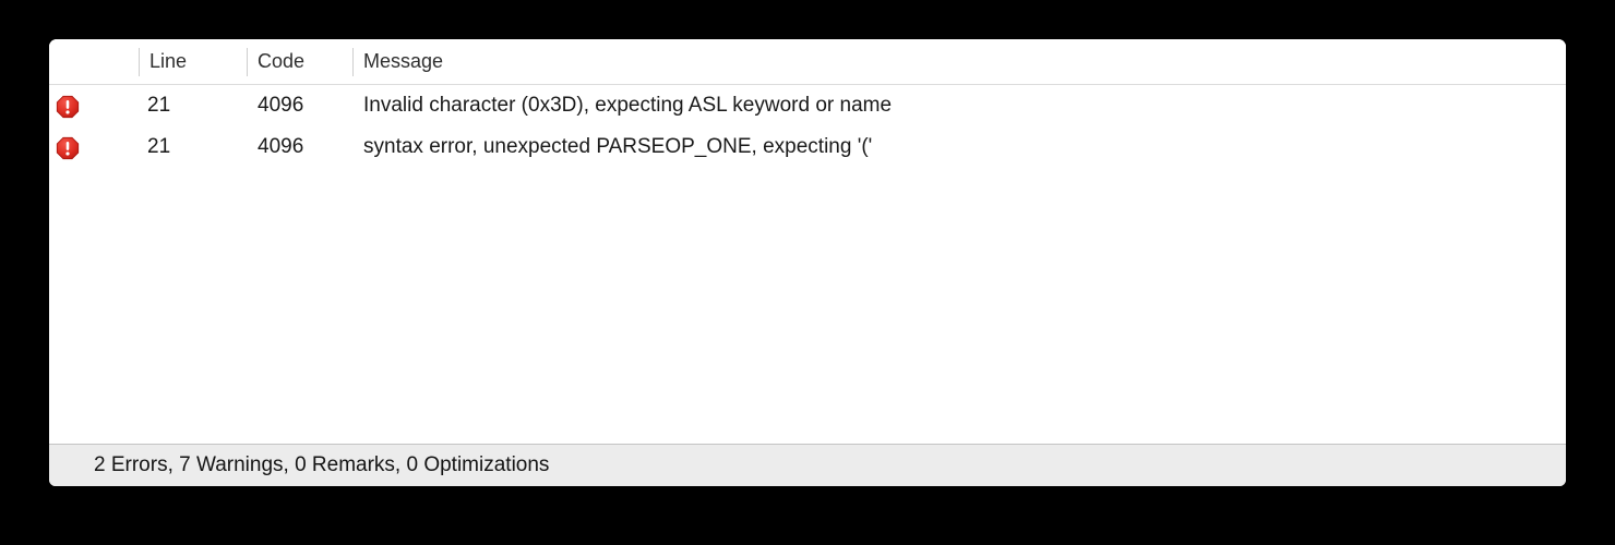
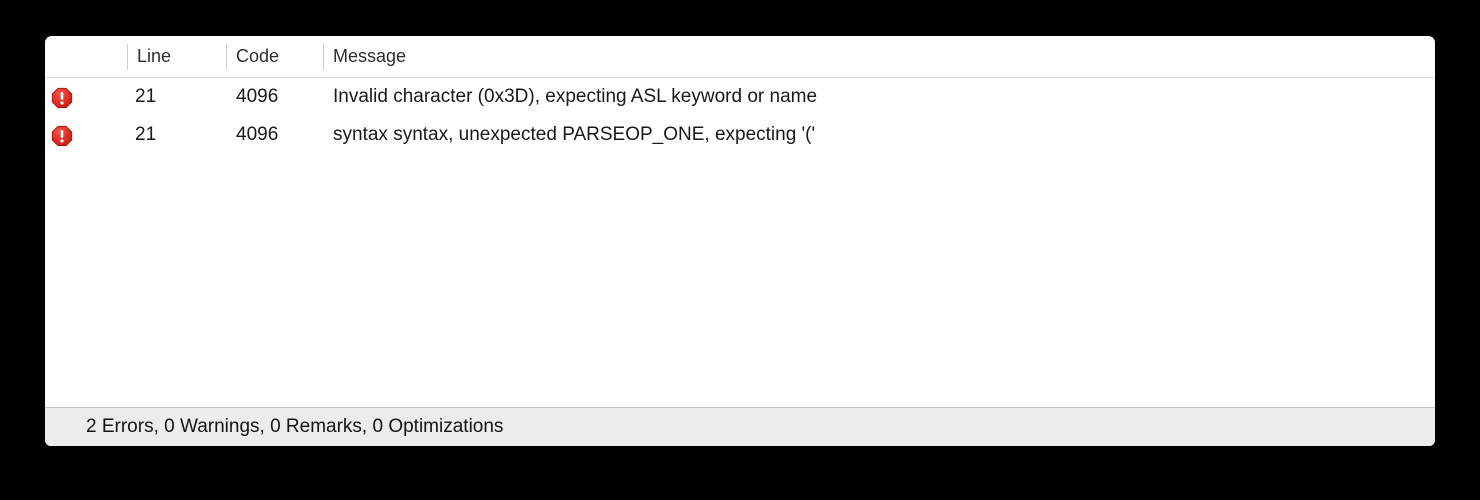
  Line
  Code
  Message
  21
  4096
  Invalid character (0x3D), expecting ASL keyword or name
  21
  4096
- syntax error, unexpected PARSEOP_ONE, expecting '('
+ syntax syntax, unexpected PARSEOP_ONE, expecting '('
- 2 Errors, 7 Warnings, 0 Remarks, 0 Optimizations
+ 2 Errors, 0 Warnings, 0 Remarks, 0 Optimizations
